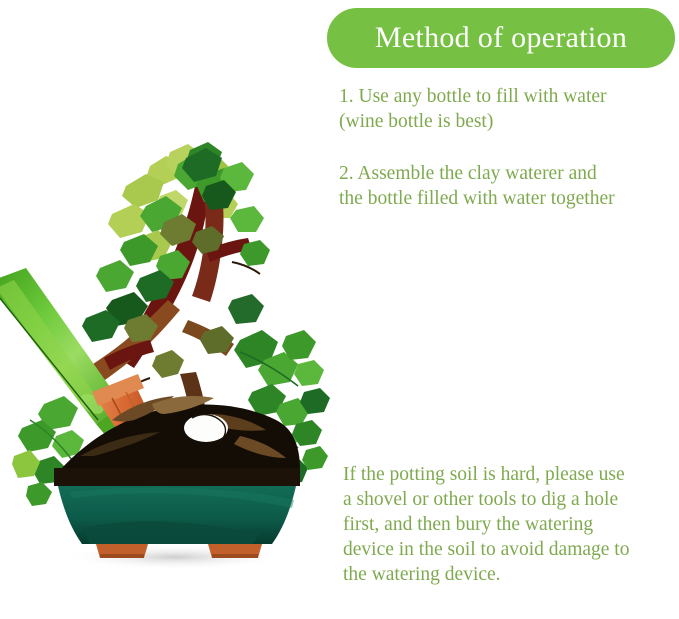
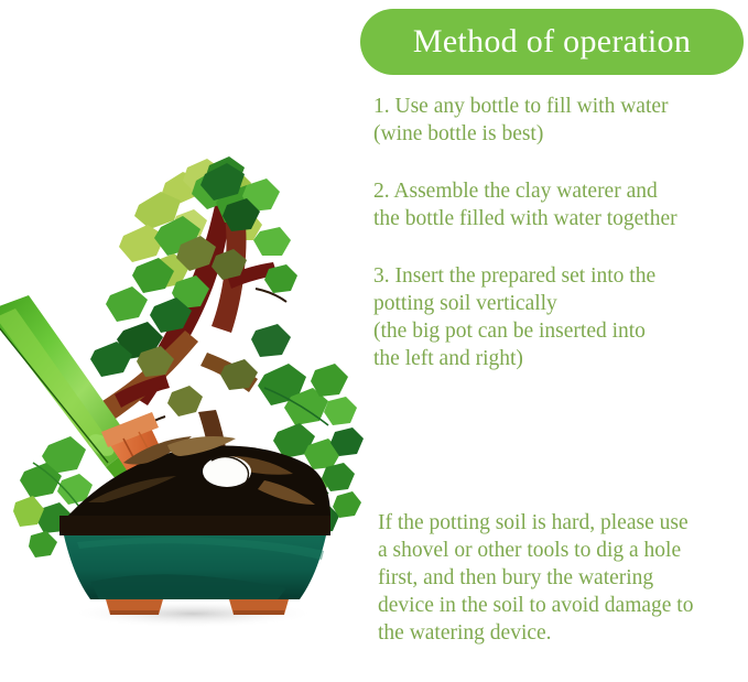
  Method of operation
  1. Use any bottle to fill with water
  (wine bottle is best)
  2. Assemble the clay waterer and
  the bottle filled with water together
+ 3. Insert the prepared set into the
+ potting soil vertically
+ (the big pot can be inserted into
+ the left and right)
  If the potting soil is hard, please use
  a shovel or other tools to dig a hole
  first, and then bury the watering
  device in the soil to avoid damage to
  the watering device.
